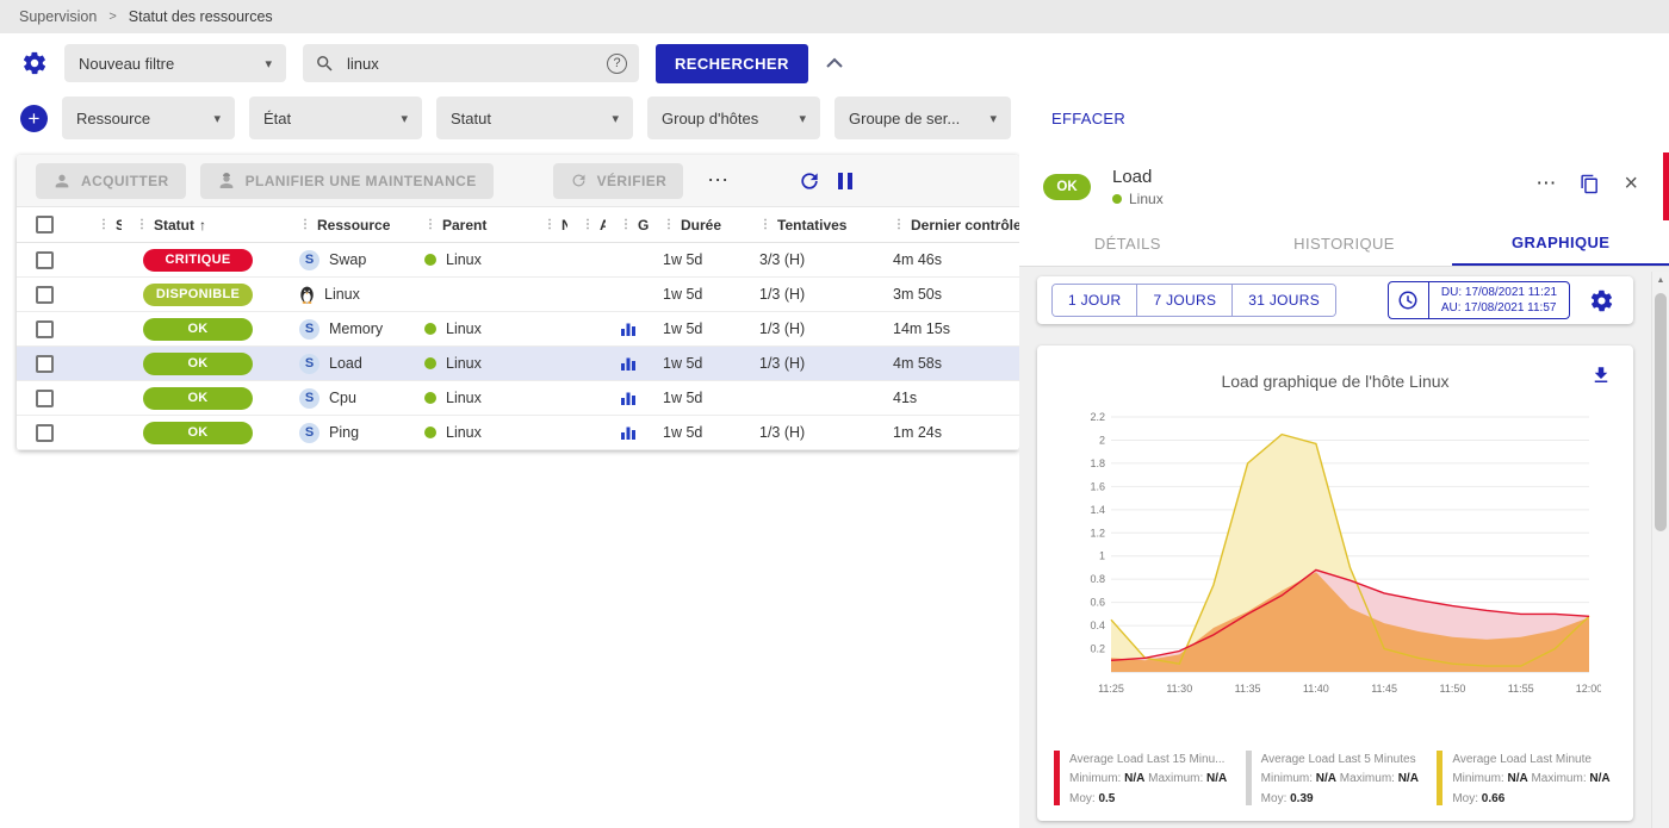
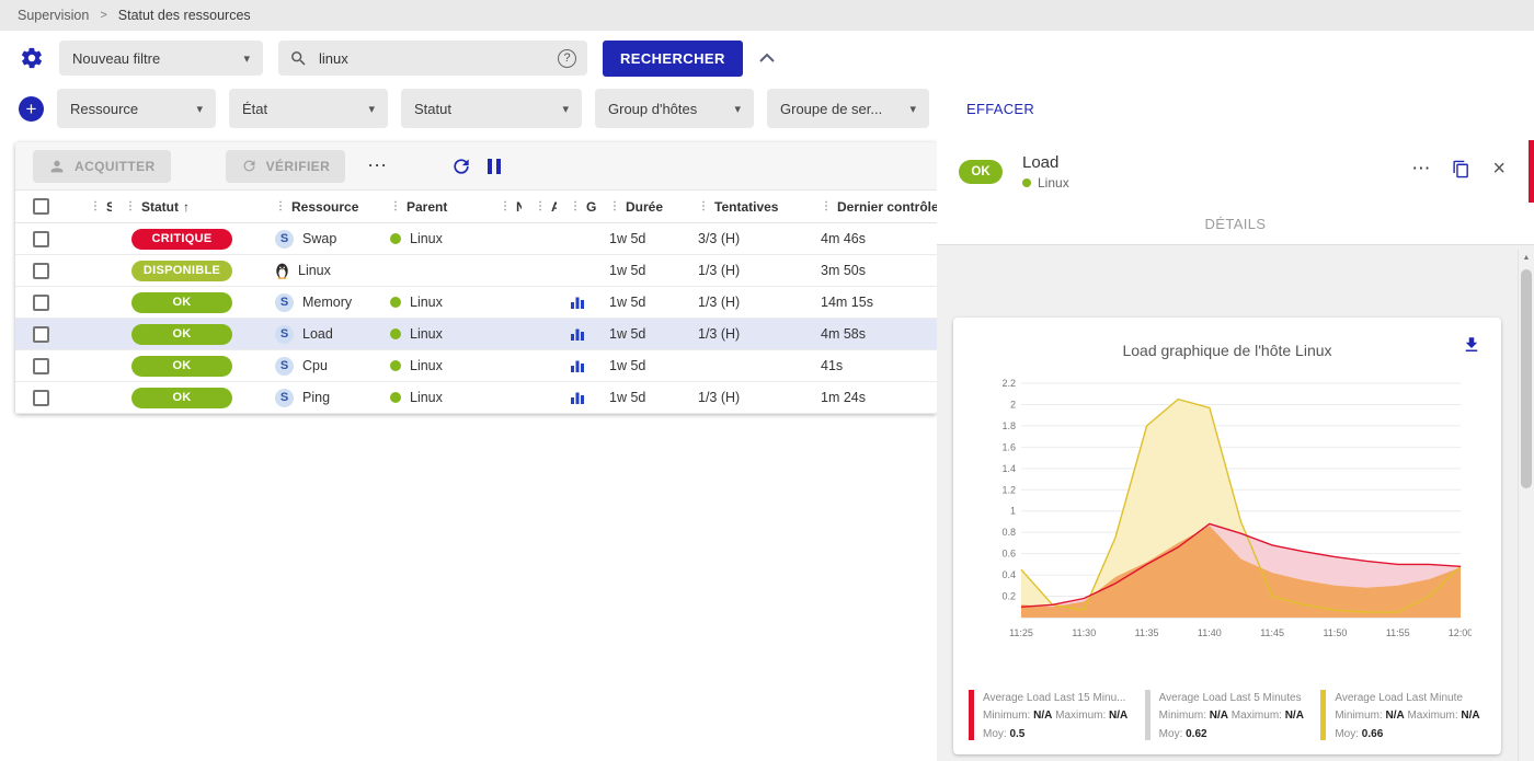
  Supervision
  >
  Statut des ressources
  Nouveau filtre
  ▾
  linux
  ?
  RECHERCHER
  +
  Ressource
  ▾
  État
  ▾
  Statut
  ▾
  Group d'hôtes
  ▾
  Groupe de ser...
  ▾
  EFFACER
  ACQUITTER
- PLANIFIER UNE MAINTENANCE
  VÉRIFIER
  ⋯
  ⋮
  S
  ⋮
  Statut
  ↑
  ⋮
  Ressource
  ⋮
  Parent
  ⋮
  N
  ⋮
  A
  ⋮
  G
  ⋮
  Durée
  ⋮
  Tentatives
  ⋮
  Dernier contrôle
  CRITIQUE
  S
  Swap
  Linux
  1w 5d
  3/3 (H)
  4m 46s
  DISPONIBLE
  Linux
  1w 5d
  1/3 (H)
  3m 50s
  OK
  S
  Memory
  Linux
  1w 5d
  1/3 (H)
  14m 15s
  OK
  S
  Load
  Linux
  1w 5d
  1/3 (H)
  4m 58s
  OK
  S
  Cpu
  Linux
  1w 5d
  41s
  OK
  S
  Ping
  Linux
  1w 5d
  1/3 (H)
  1m 24s
  OK
  Load
  Linux
  ⋯
  ×
  DÉTAILS
- HISTORIQUE
- GRAPHIQUE
- 1 JOUR
- 7 JOURS
- 31 JOURS
- DU: 17/08/2021 11:21
- AU: 17/08/2021 11:57
  Load graphique de l'hôte Linux
  0.2
  0.4
  0.6
  0.8
  1
  1.2
  1.4
  1.6
  1.8
  2
  2.2
  11:25
  11:30
  11:35
  11:40
  11:45
  11:50
  11:55
  12:00
  Average Load Last 15 Minu...
  Minimum: N/A Maximum: N/A
  Moy: 0.5
  Average Load Last 5 Minutes
  Minimum: N/A Maximum: N/A
- Moy: 0.39
+ Moy: 0.62
  Average Load Last Minute
  Minimum: N/A Maximum: N/A
  Moy: 0.66
